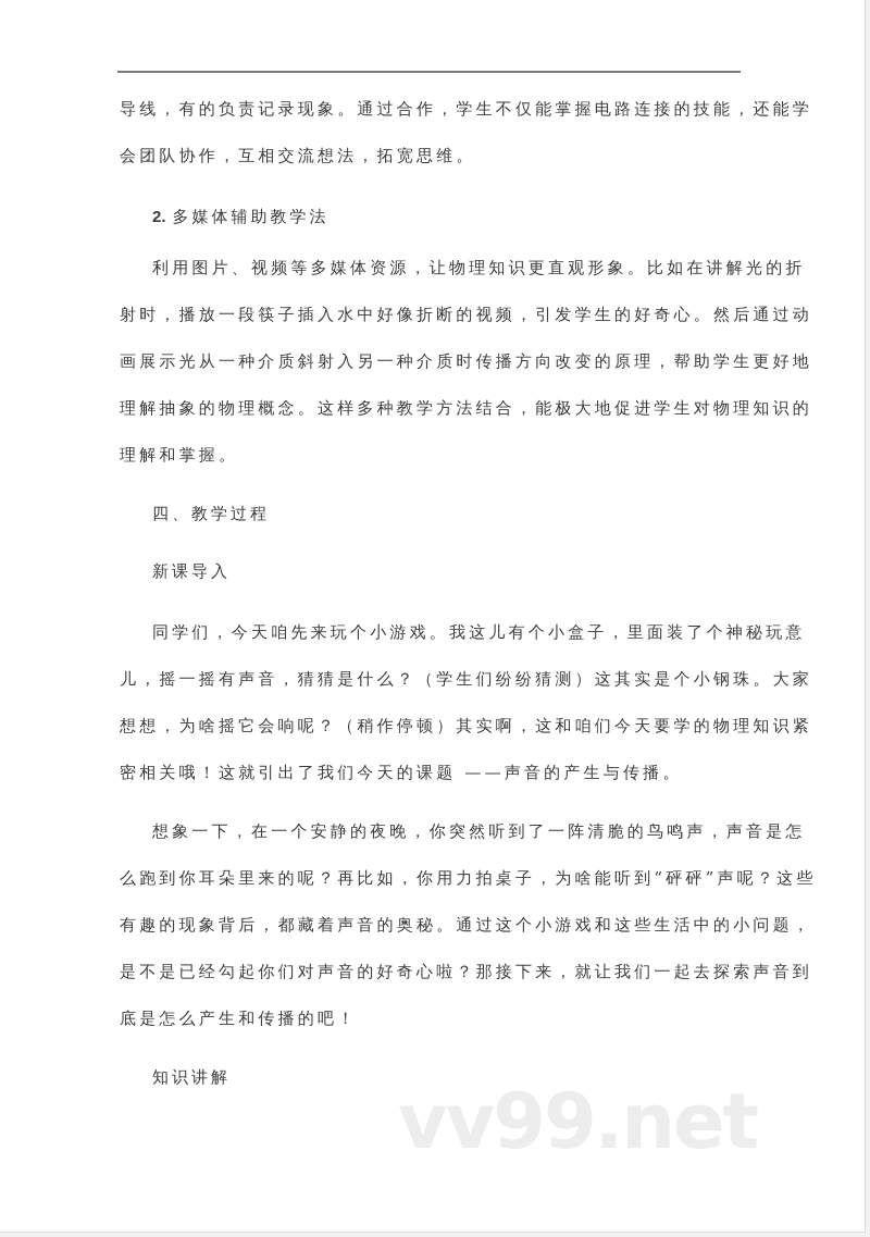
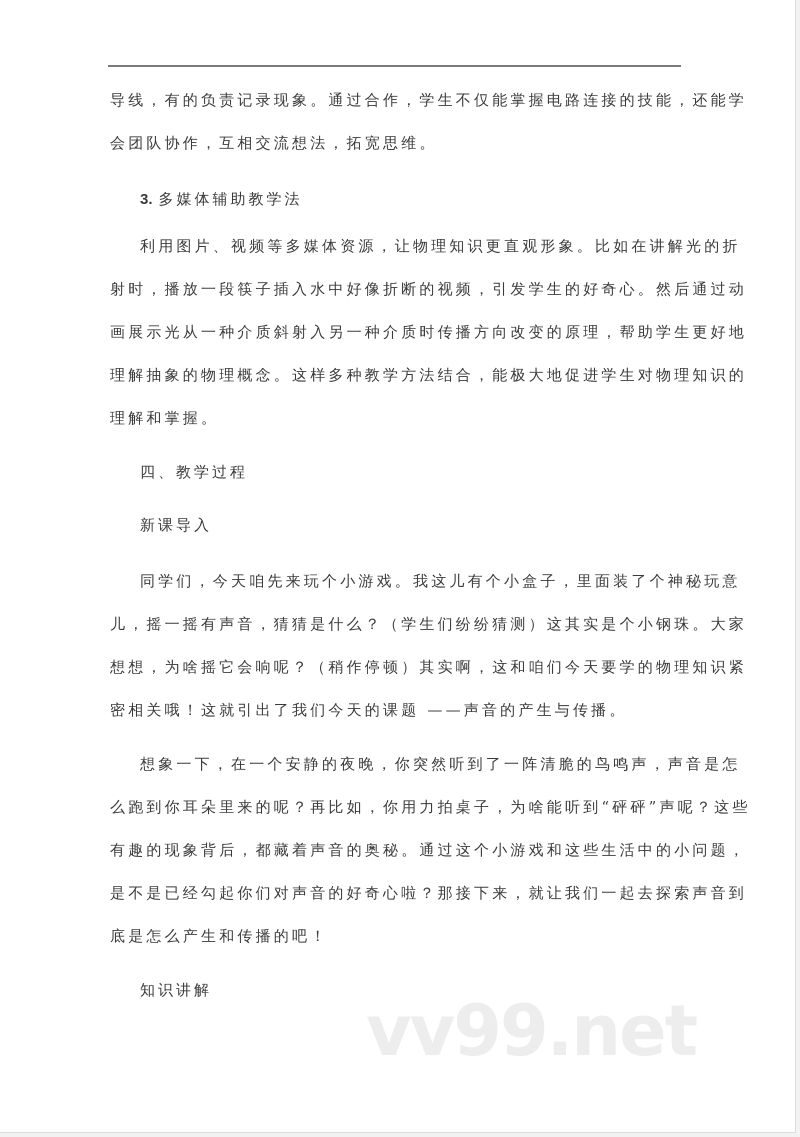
  导线，有的负责记录现象。通过合作，学生不仅能掌握电路连接的技能，还能学
  会团队协作，互相交流想法，拓宽思维。
- 2. 多媒体辅助教学法
+ 3. 多媒体辅助教学法
  利用图片、视频等多媒体资源，让物理知识更直观形象。比如在讲解光的折
  射时，播放一段筷子插入水中好像折断的视频，引发学生的好奇心。然后通过动
  画展示光从一种介质斜射入另一种介质时传播方向改变的原理，帮助学生更好地
  理解抽象的物理概念。这样多种教学方法结合，能极大地促进学生对物理知识的
  理解和掌握。
  四、教学过程
  新课导入
  同学们，今天咱先来玩个小游戏。我这儿有个小盒子，里面装了个神秘玩意
  儿，摇一摇有声音，猜猜是什么？（学生们纷纷猜测）这其实是个小钢珠。大家
  想想，为啥摇它会响呢？（稍作停顿）其实啊，这和咱们今天要学的物理知识紧
  密相关哦！这就引出了我们今天的课题 ——声音的产生与传播。
  想象一下，在一个安静的夜晚，你突然听到了一阵清脆的鸟鸣声，声音是怎
  么跑到你耳朵里来的呢？再比如，你用力拍桌子，为啥能听到“砰砰”声呢？这些
  有趣的现象背后，都藏着声音的奥秘。通过这个小游戏和这些生活中的小问题，
  是不是已经勾起你们对声音的好奇心啦？那接下来，就让我们一起去探索声音到
  底是怎么产生和传播的吧！
  知识讲解
